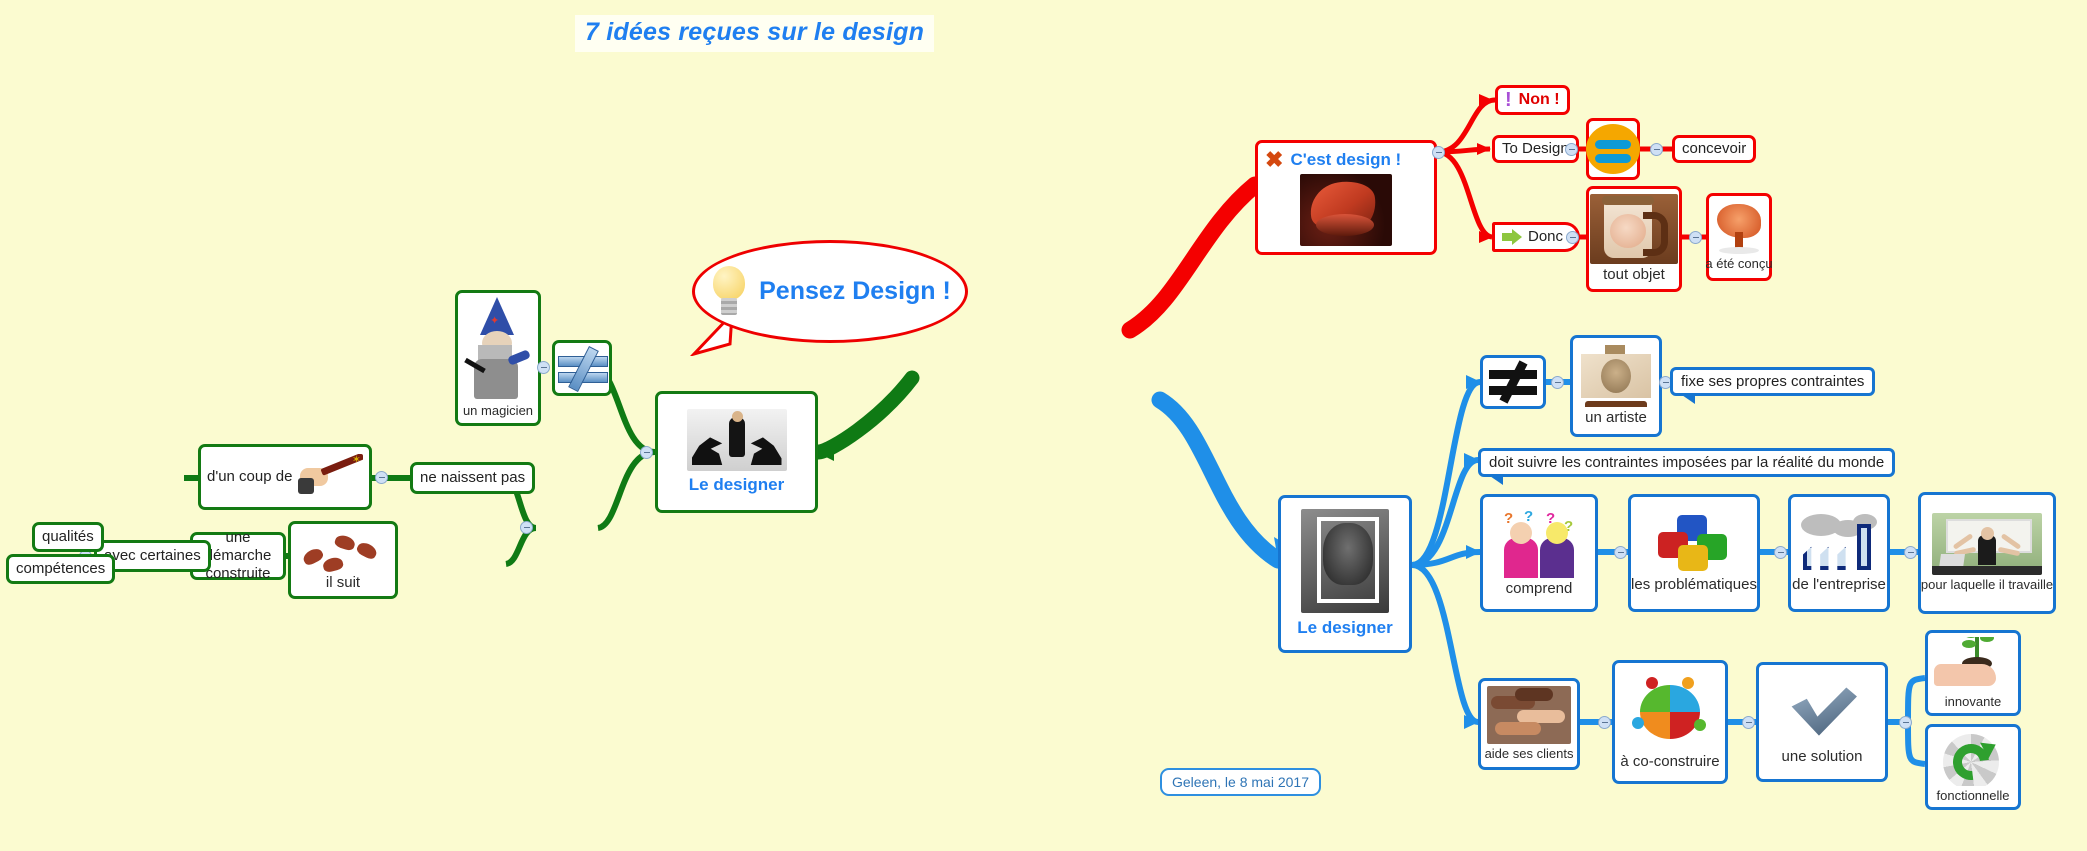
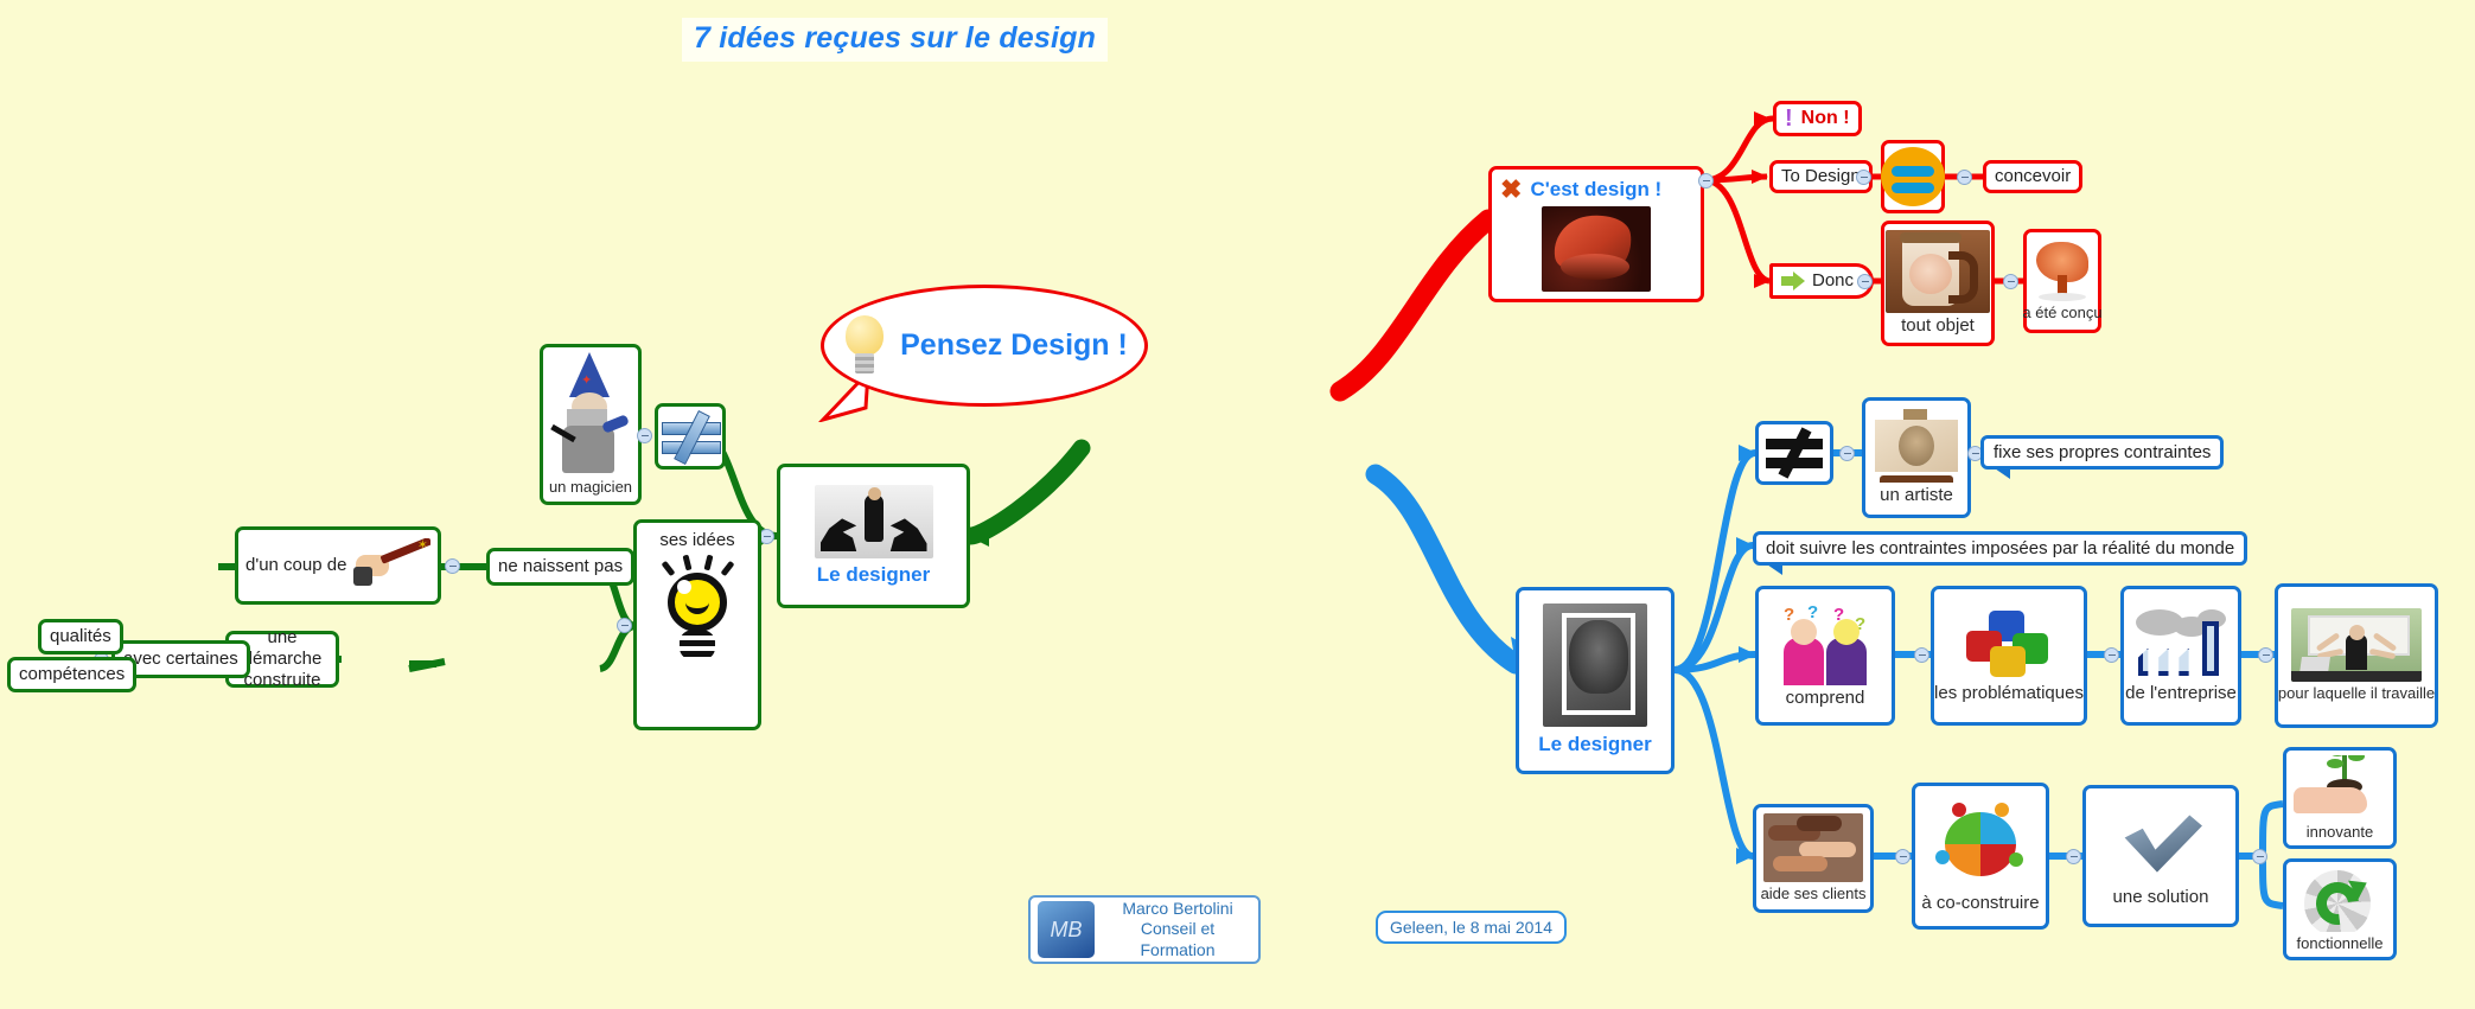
  7 idées reçues sur le design
  Pensez Design !
  ✖
  C'est design !
  !
  Non !
  To Desig
  concevoir
  Donc
  tout objet
  a été conçu
  Le designer
  un artiste
  fixe ses propres contraintes
  doit suivre les contraintes imposées par la réalité du monde
  ?
  ?
  ?
  ?
  comprend
  les problématiques
  de l'entreprise
  pour laquelle il travaille
  aide ses clients
  à co-construire
  une solution
  innovante
  fonctionnelle
  Le designer
  ✦
  un magicien
+ ses idées
  ne naissent pas
  d'un coup de
  ✶
- il suit
  une émarche construite
  vec certaines
  qualités
  compétences
+ MB
+ Marco Bertolini
+ Conseil et
+ Formation
- Geleen, le 8 mai 2017
+ Geleen, le 8 mai 2014
